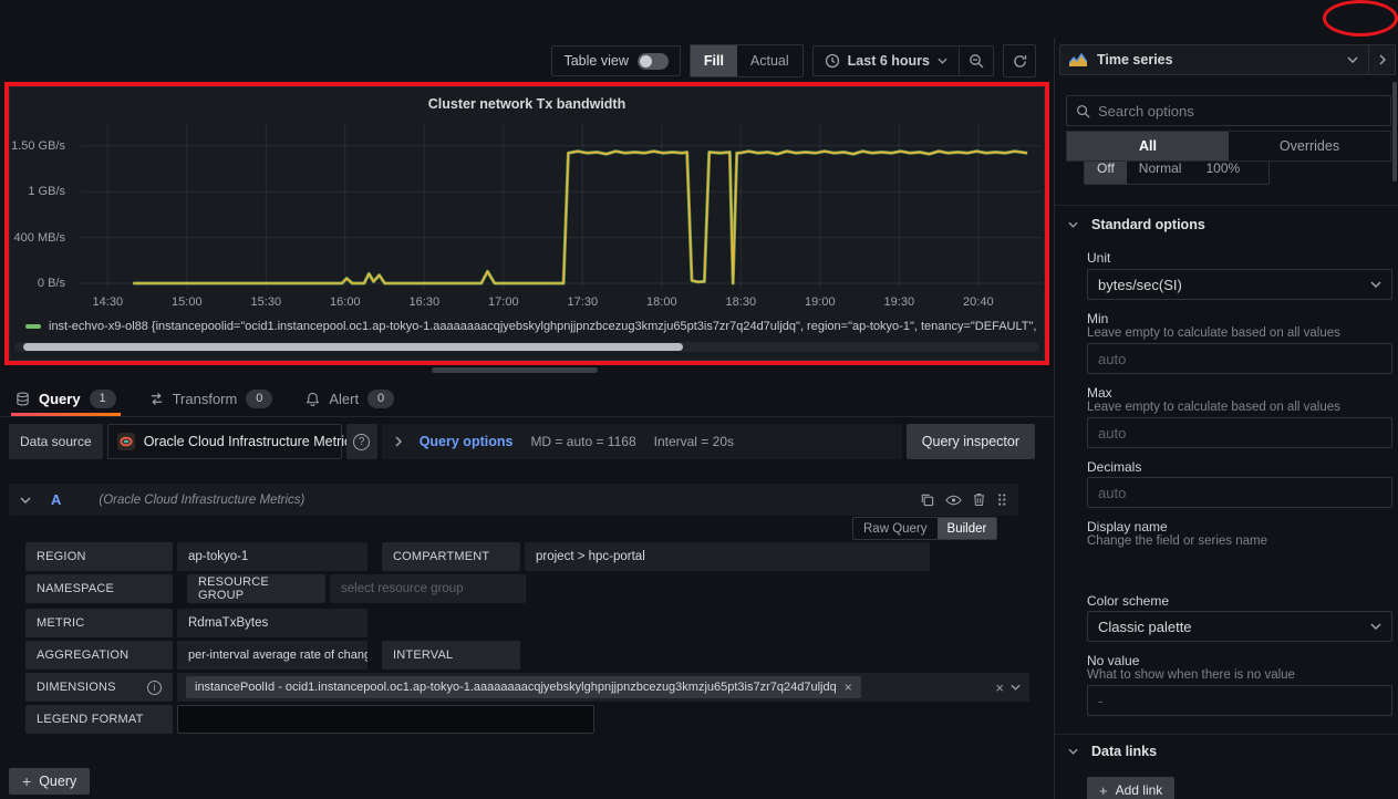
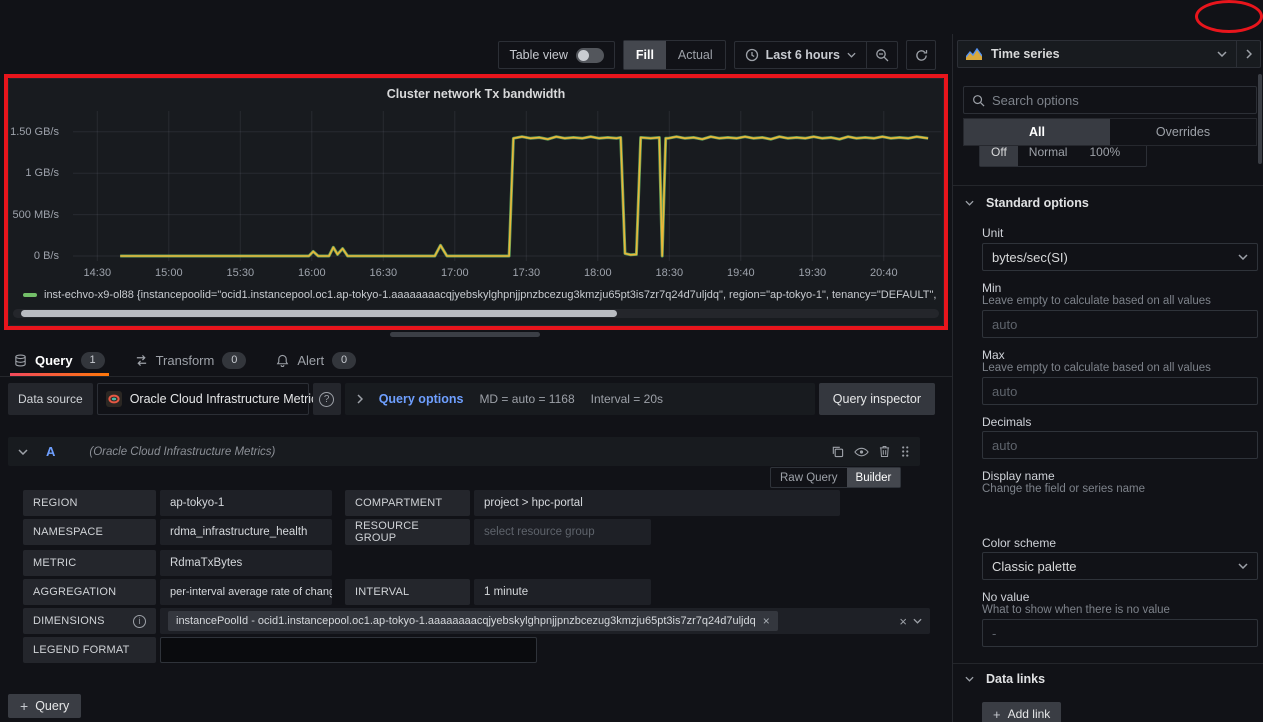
  Table view
  Fill
  Actual
  Last 6 hours
  Cluster network Tx bandwidth
  0 B/s
- 400 MB/s
+ 500 MB/s
  1 GB/s
  1.50 GB/s
  14:30
  15:00
  15:30
  16:00
  16:30
  17:00
  17:30
  18:00
  18:30
- 19:00
+ 19:40
  19:30
  20:40
  inst-echvo-x9-ol88 {instancepoolid="ocid1.instancepool.oc1.ap-tokyo-1.aaaaaaaacqjyebskylghpnjjpnzbcezug3kmzju65pt3is7zr7q24d7uljdq", region="ap-tokyo-1", tenancy="DEFAULT",
  Query
  1
  Transform
  0
  Alert
  0
  Data source
  Oracle Cloud Infrastructure Metri
  ?
  Query options
  MD = auto = 1168
  Interval = 20s
  Query inspector
  A
  (Oracle Cloud Infrastructure Metrics)
  Raw Query
  Builder
  REGION
  ap-tokyo-1
  COMPARTMENT
  project > hpc-portal
  NAMESPACE
+ rdma_infrastructure_health
  RESOURCE GROUP
  select resource group
  METRIC
  RdmaTxBytes
  AGGREGATION
  per-interval average rate of chan
  INTERVAL
+ 1 minute
  DIMENSIONS
  i
  instancePoolId - ocid1.instancepool.oc1.ap-tokyo-1.aaaaaaaacqjyebskylghpnjjpnzbcezug3kmzju65pt3is7zr7q24d7uljdq
  ×
  ×
  LEGEND FORMAT
  +
  Query
  Time series
  Search options
  All
  Overrides
  Off
  Normal
  100%
  Standard options
  Unit
  bytes/sec(SI)
  Min
  Leave empty to calculate based on all values
  auto
  Max
  Leave empty to calculate based on all values
  auto
  Decimals
  auto
  Display name
  Change the field or series name
  Color scheme
  Classic palette
  No value
  What to show when there is no value
  -
  Data links
  +
  Add link
